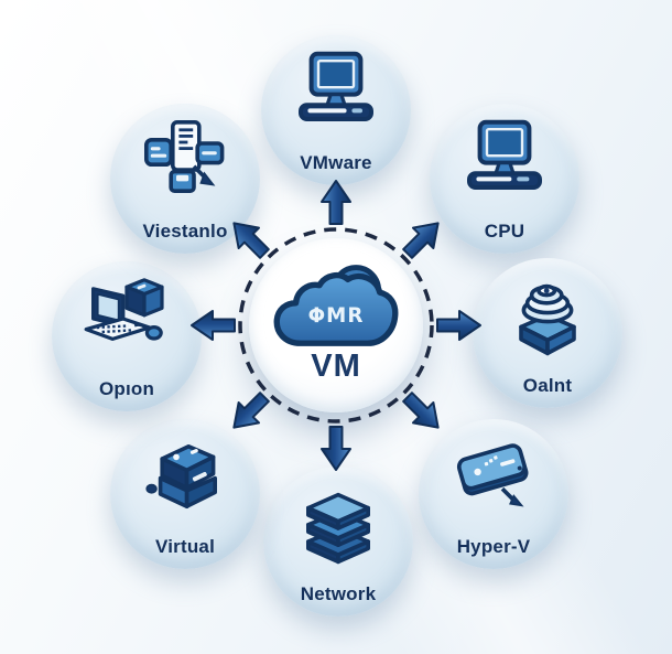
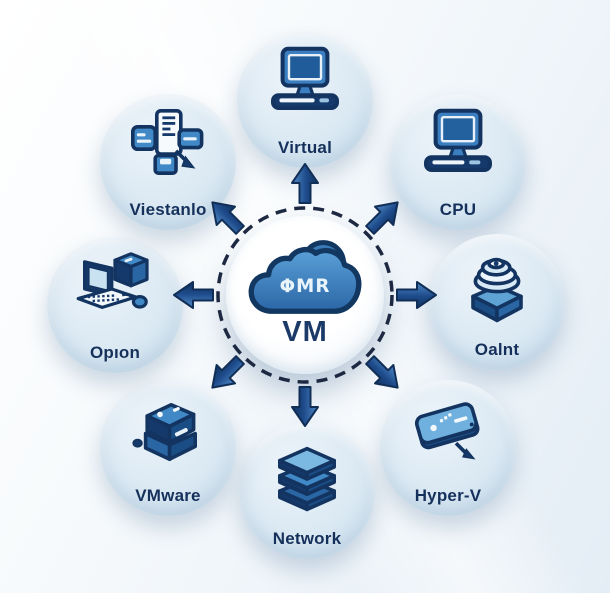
- VMware
+ Virtual
  CPU
  Oalnt
  Hyper-V
  Network
- Virtual
+ VMware
  Opıon
  Viestanlo
  ΦMR
  VM
